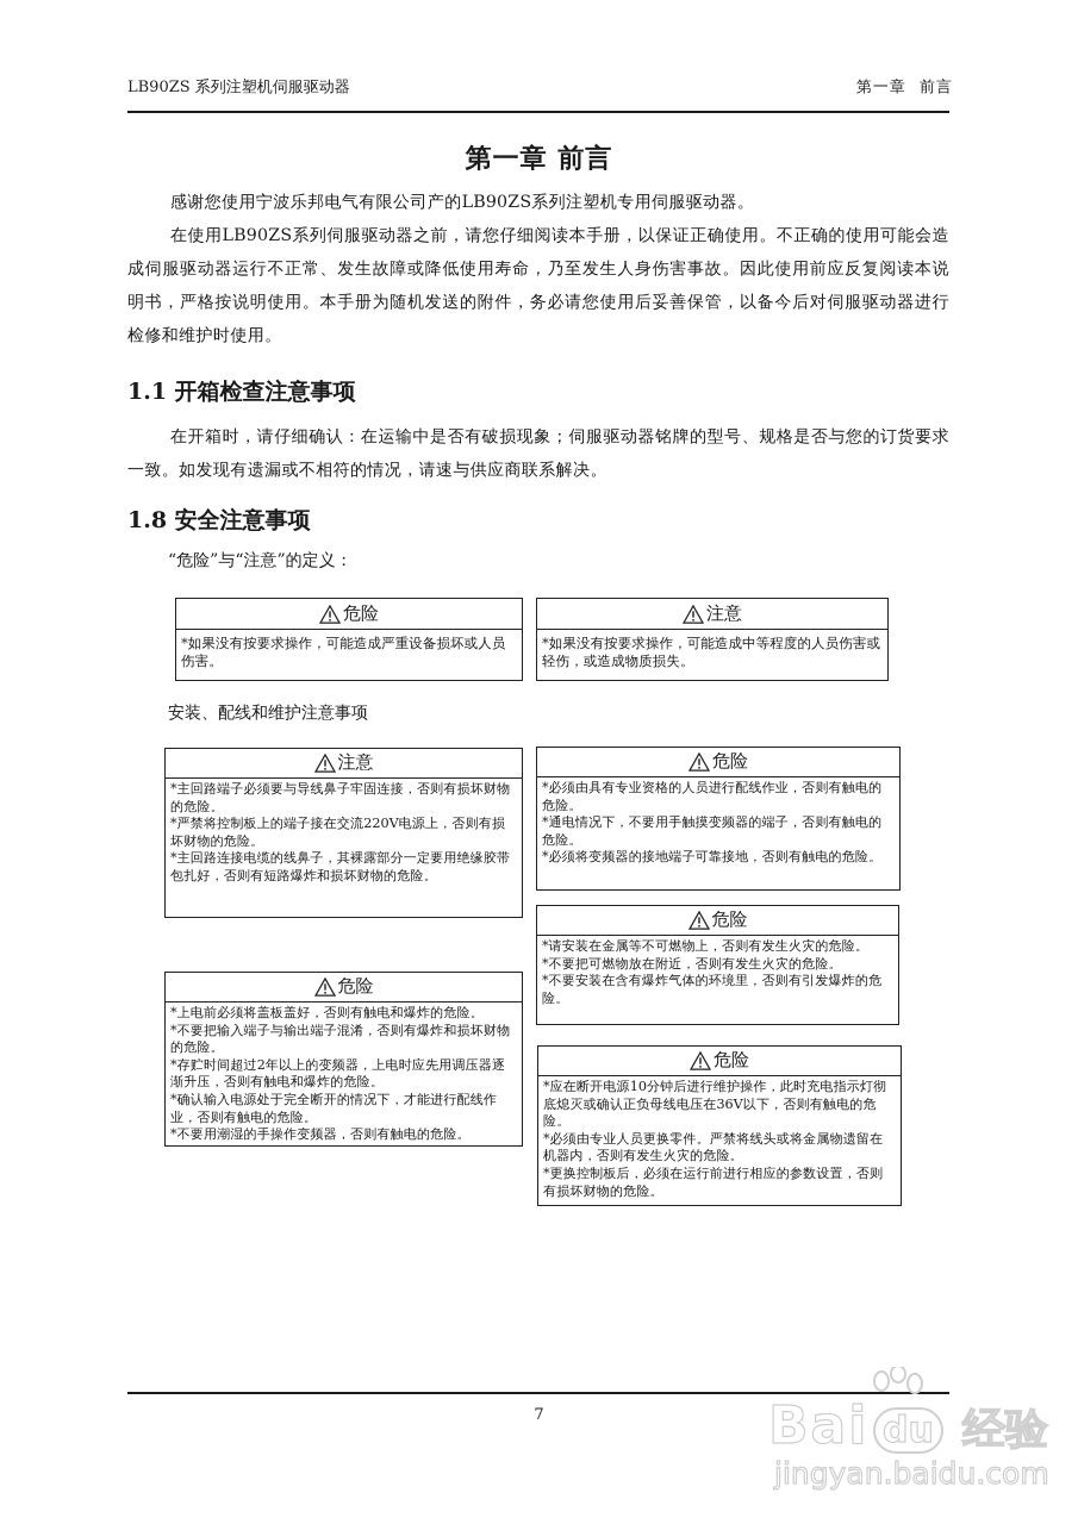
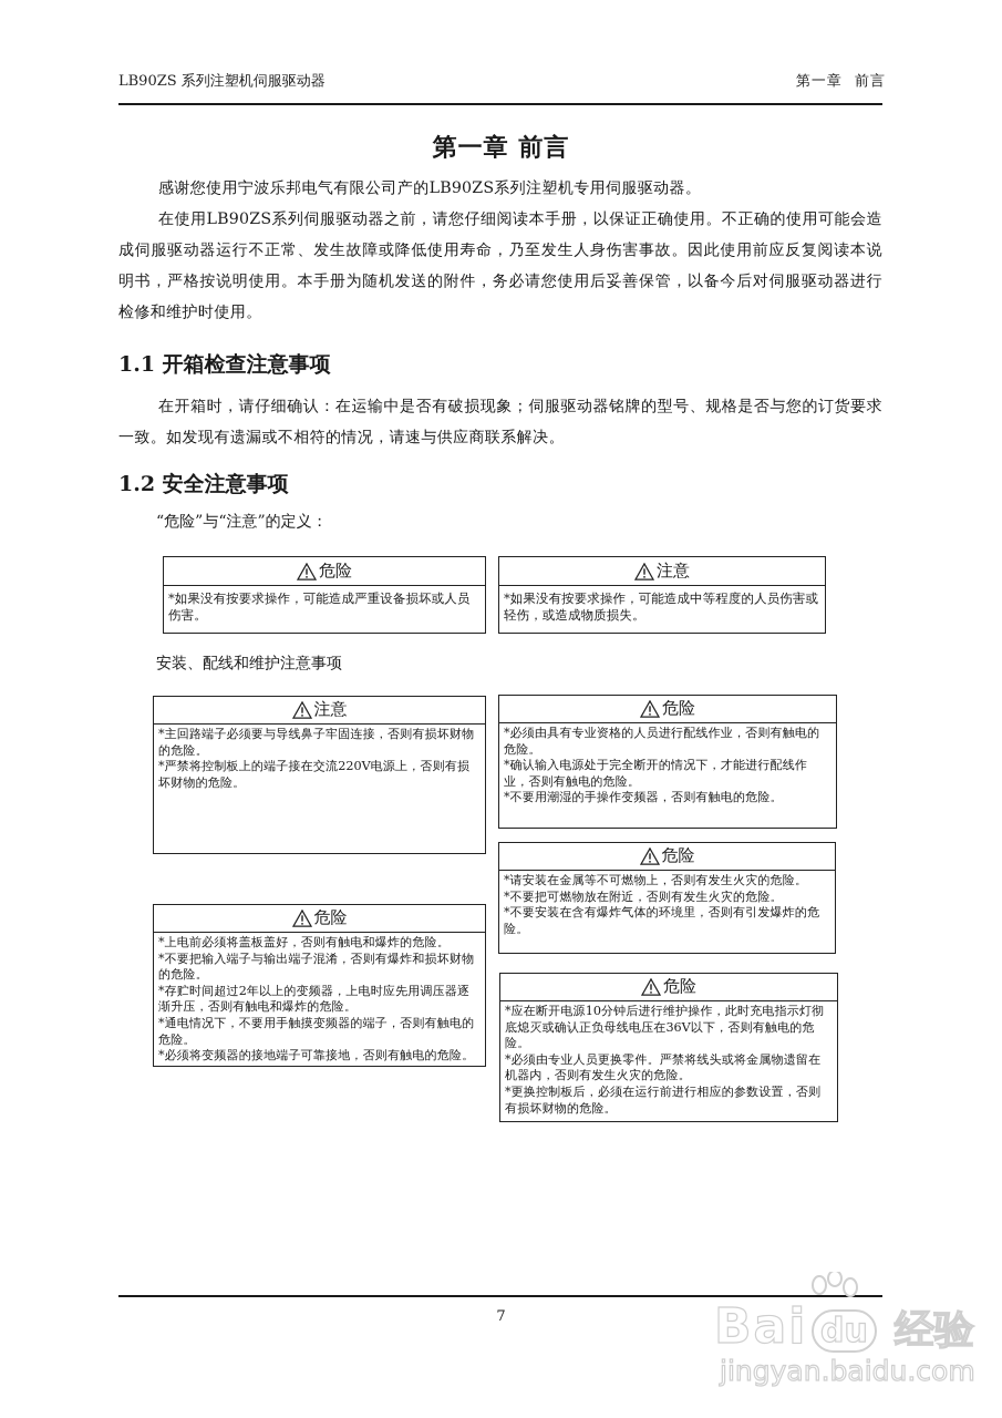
  LB90ZS 系列注塑机伺服驱动器
  第一章 前言
  第一章 前言
  感谢您使用宁波乐邦电气有限公司产的LB90ZS系列注塑机专用伺服驱动器。
  在使用LB90ZS系列伺服驱动器之前，请您仔细阅读本手册，以保证正确使用。不正确的使用可能会造成伺服驱动器运行不正常、发生故障或降低使用寿命，乃至发生人身伤害事故。因此使用前应反复阅读本说明书，严格按说明使用。本手册为随机发送的附件，务必请您使用后妥善保管，以备今后对伺服驱动器进行检修和维护时使用。
  1.1 开箱检查注意事项
  在开箱时，请仔细确认：在运输中是否有破损现象；伺服驱动器铭牌的型号、规格是否与您的订货要求一致。如发现有遗漏或不相符的情况，请速与供应商联系解决。
- 1.8 安全注意事项
+ 1.2 安全注意事项
  “危险”与“注意”的定义：
  危险
  *如果没有按要求操作，可能造成严重设备损坏或人员伤害。
  注意
  *如果没有按要求操作，可能造成中等程度的人员伤害或轻伤，或造成物质损失。
  安装、配线和维护注意事项
  注意
  *主回路端子必须要与导线鼻子牢固连接，否则有损坏财物的危险。
  *严禁将控制板上的端子接在交流220V电源上，否则有损坏财物的危险。
- *主回路连接电缆的线鼻子，其裸露部分一定要用绝缘胶带包扎好，否则有短路爆炸和损坏财物的危险。
  危险
  *必须由具有专业资格的人员进行配线作业，否则有触电的危险。
- *通电情况下，不要用手触摸变频器的端子，否则有触电的危险。
+ *确认输入电源处于完全断开的情况下，才能进行配线作业，否则有触电的危险。
- *必须将变频器的接地端子可靠接地，否则有触电的危险。
+ *不要用潮湿的手操作变频器，否则有触电的危险。
  危险
  *请安装在金属等不可燃物上，否则有发生火灾的危险。
  *不要把可燃物放在附近，否则有发生火灾的危险。
  *不要安装在含有爆炸气体的环境里，否则有引发爆炸的危险。
  危险
  *上电前必须将盖板盖好，否则有触电和爆炸的危险。
  *不要把输入端子与输出端子混淆，否则有爆炸和损坏财物的危险。
  *存贮时间超过2年以上的变频器，上电时应先用调压器逐渐升压，否则有触电和爆炸的危险。
- *确认输入电源处于完全断开的情况下，才能进行配线作业，否则有触电的危险。
+ *通电情况下，不要用手触摸变频器的端子，否则有触电的危险。
- *不要用潮湿的手操作变频器，否则有触电的危险。
+ *必须将变频器的接地端子可靠接地，否则有触电的危险。
  危险
  *应在断开电源10分钟后进行维护操作，此时充电指示灯彻底熄灭或确认正负母线电压在36V以下，否则有触电的危险。
  *必须由专业人员更换零件。严禁将线头或将金属物遗留在机器内，否则有发生火灾的危险。
  *更换控制板后，必须在运行前进行相应的参数设置，否则有损坏财物的危险。
  7
  Bai
  du
  经验
  jingyan.baidu.com
